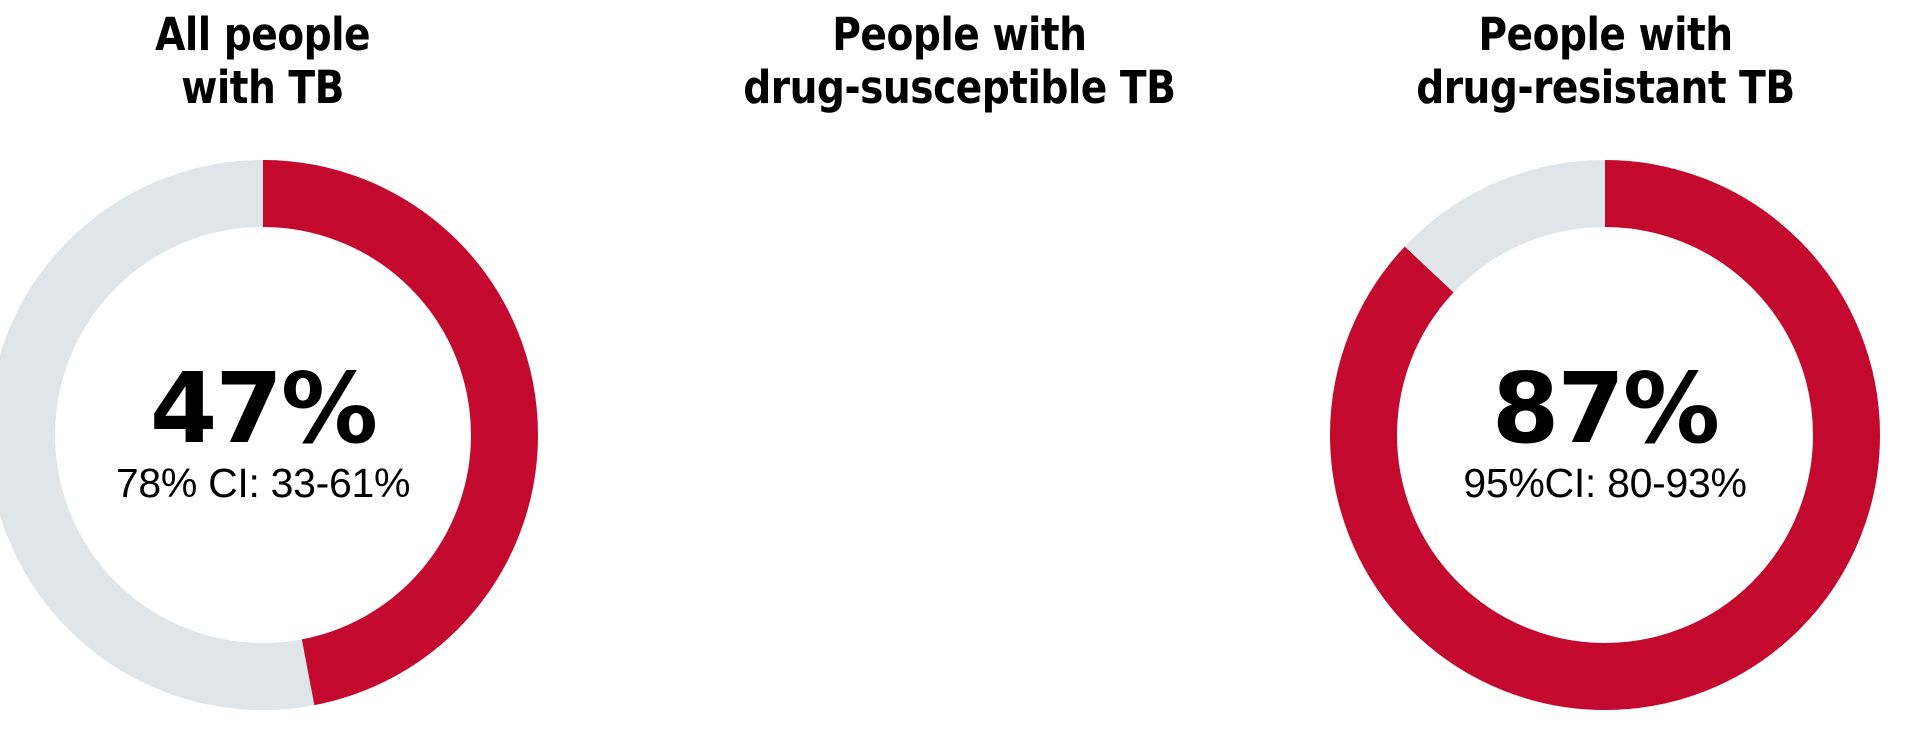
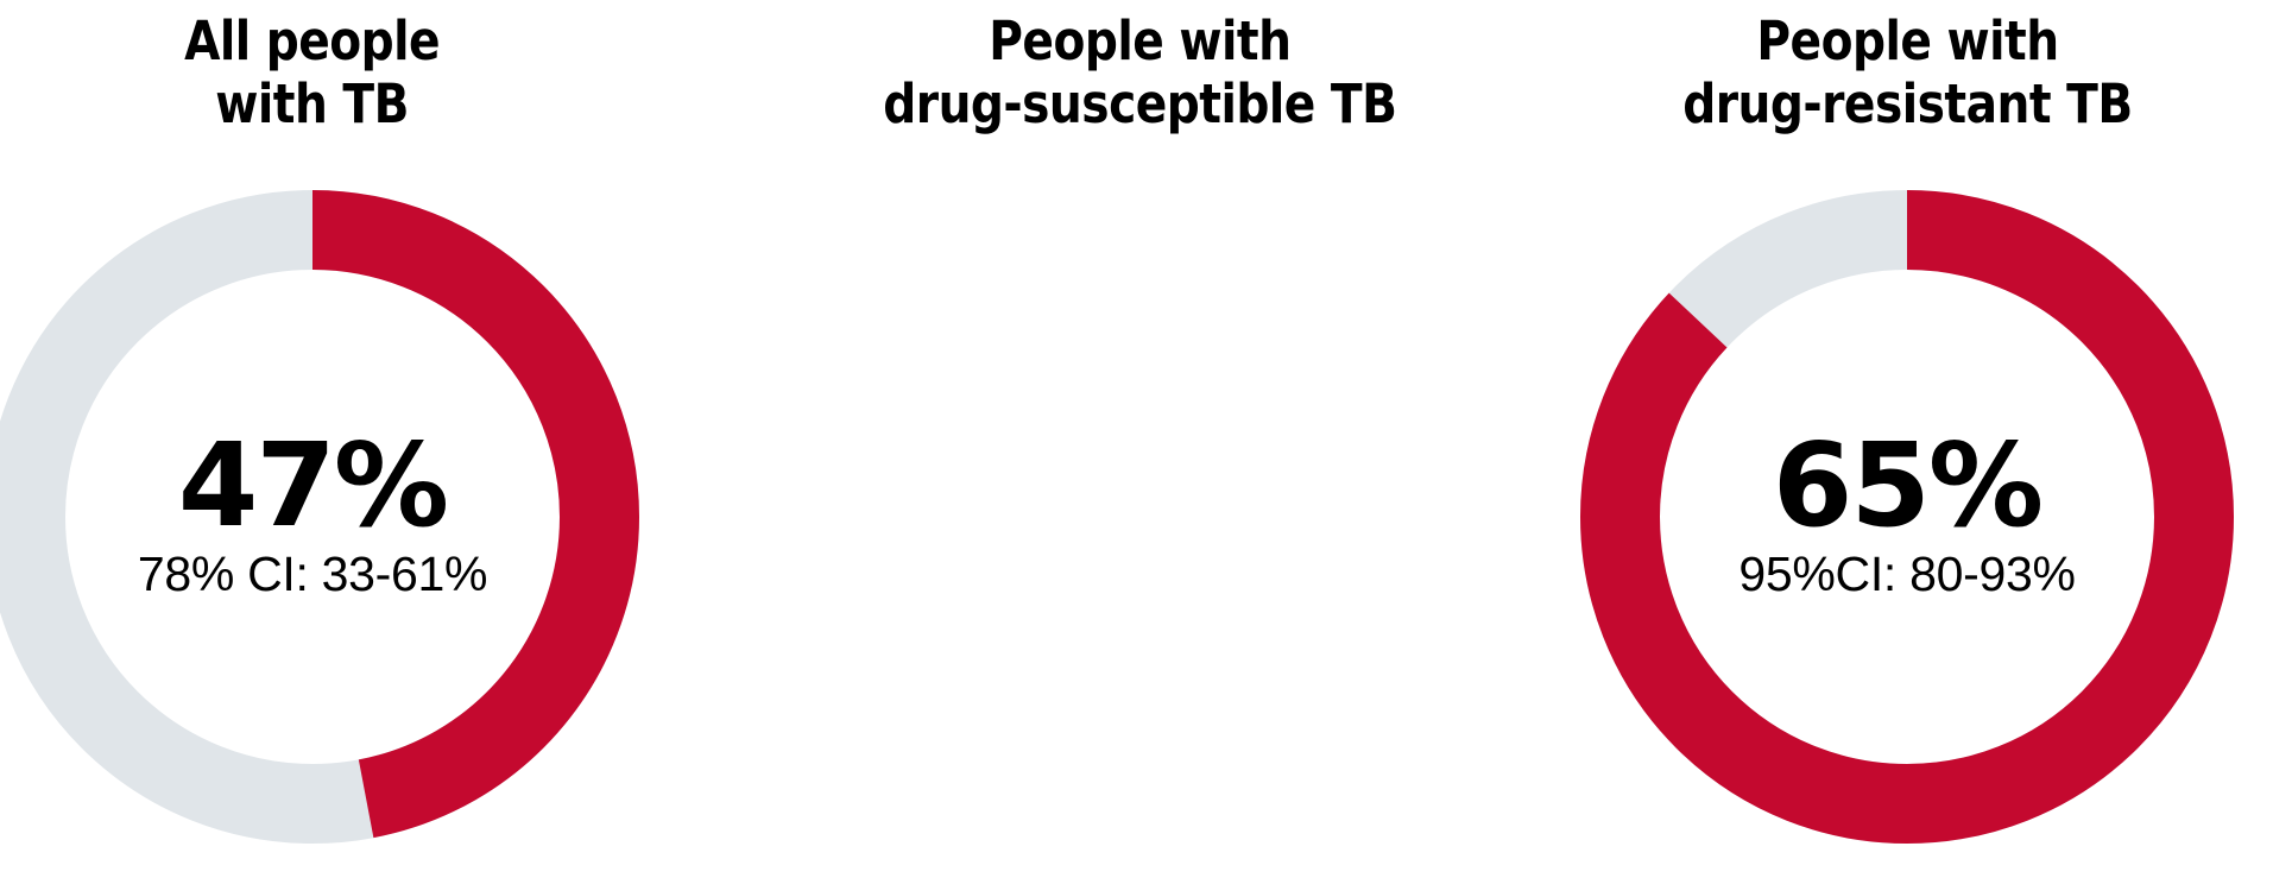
  All people
  with TB
  47%
  78% CI: 33-61%
  People with
  drug-susceptible TB
  People with
  drug-resistant TB
- 87%
+ 65%
  95%CI: 80-93%
